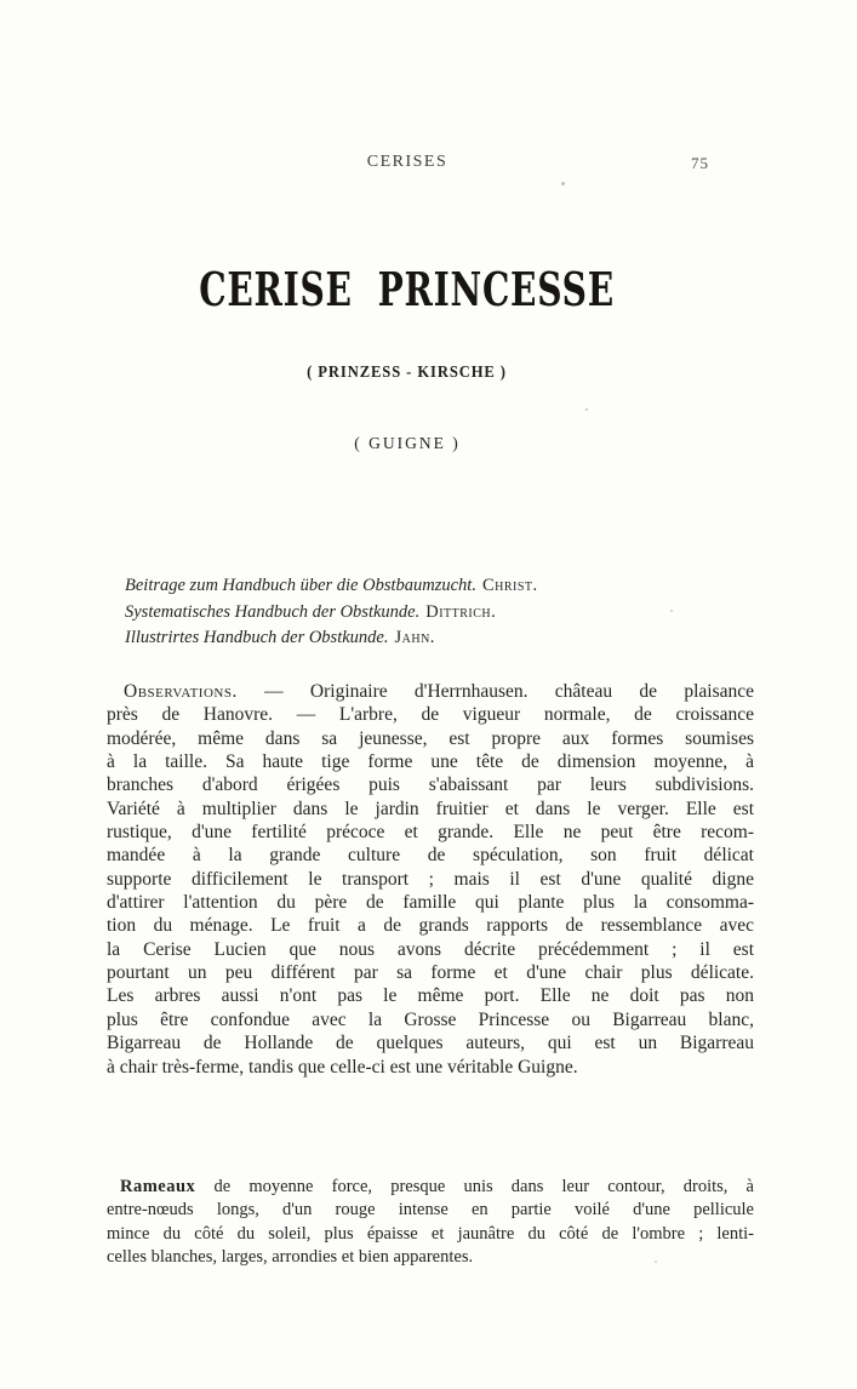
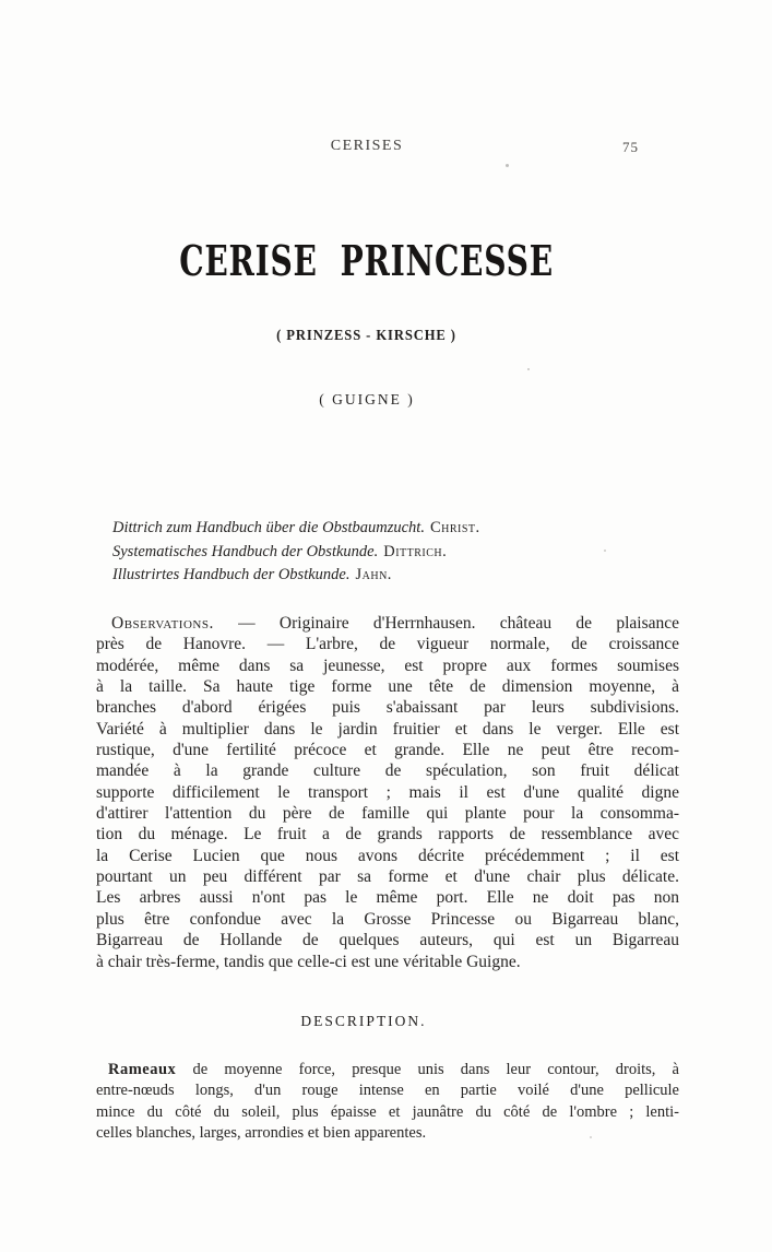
  CERISES
  75
  CERISE PRINCESSE
  ( PRINZESS - KIRSCHE )
  ( GUIGNE )
- Beitrage zum Handbuch über die Obstbaumzucht. Christ.
+ Dittrich zum Handbuch über die Obstbaumzucht. Christ.
  Systematisches Handbuch der Obstkunde. Dittrich.
  Illustrirtes Handbuch der Obstkunde. Jahn.
  Observations. — Originaire d'Herrnhausen. château de plaisance
  près de Hanovre. — L'arbre, de vigueur normale, de croissance
  modérée, même dans sa jeunesse, est propre aux formes soumises
  à la taille. Sa haute tige forme une tête de dimension moyenne, à
  branches d'abord érigées puis s'abaissant par leurs subdivisions.
  Variété à multiplier dans le jardin fruitier et dans le verger. Elle est
  rustique, d'une fertilité précoce et grande. Elle ne peut être recom-
  mandée à la grande culture de spéculation, son fruit délicat
  supporte difficilement le transport ; mais il est d'une qualité digne
- d'attirer l'attention du père de famille qui plante plus la consomma-
+ d'attirer l'attention du père de famille qui plante pour la consomma-
  tion du ménage. Le fruit a de grands rapports de ressemblance avec
  la Cerise Lucien que nous avons décrite précédemment ; il est
  pourtant un peu différent par sa forme et d'une chair plus délicate.
  Les arbres aussi n'ont pas le même port. Elle ne doit pas non
  plus être confondue avec la Grosse Princesse ou Bigarreau blanc,
  Bigarreau de Hollande de quelques auteurs, qui est un Bigarreau
  à chair très-ferme, tandis que celle-ci est une véritable Guigne.
+ DESCRIPTION.
  Rameaux de moyenne force, presque unis dans leur contour, droits, à
  entre-nœuds longs, d'un rouge intense en partie voilé d'une pellicule
  mince du côté du soleil, plus épaisse et jaunâtre du côté de l'ombre ; lenti-
  celles blanches, larges, arrondies et bien apparentes.
